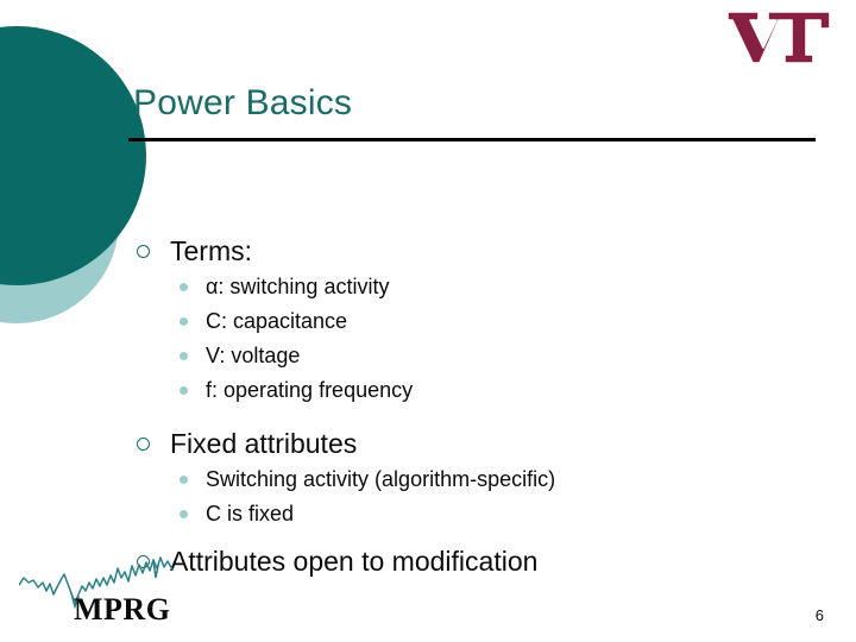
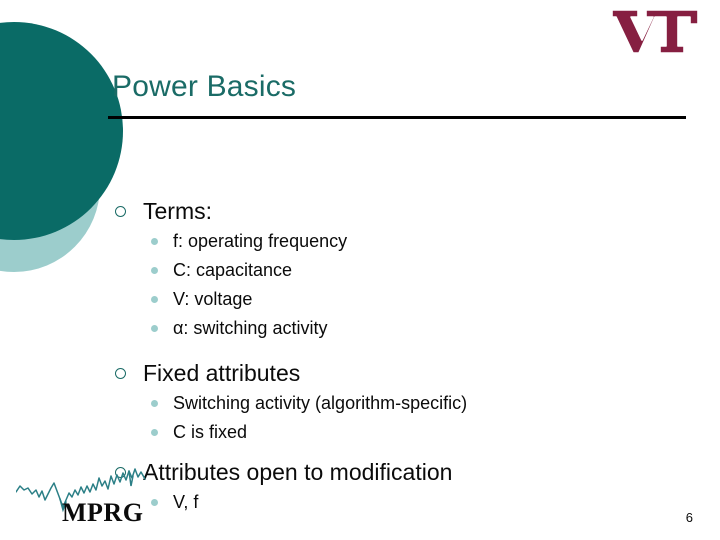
  Power Basics
  Terms:
- α: switching activity
+ f: operating frequency
  C: capacitance
  V: voltage
- f: operating frequency
+ α: switching activity
  Fixed attributes
  Switching activity (algorithm-specific)
  C is fixed
  Attributes open to modification
+ V, f
  MPRG
  6
